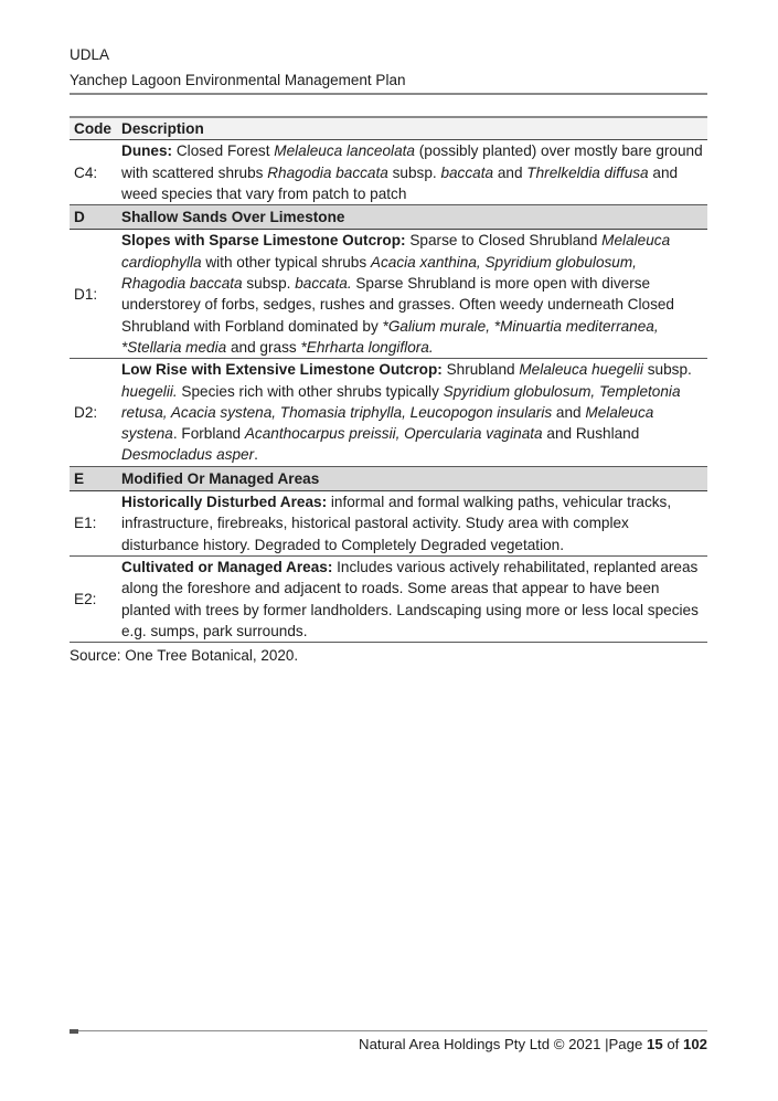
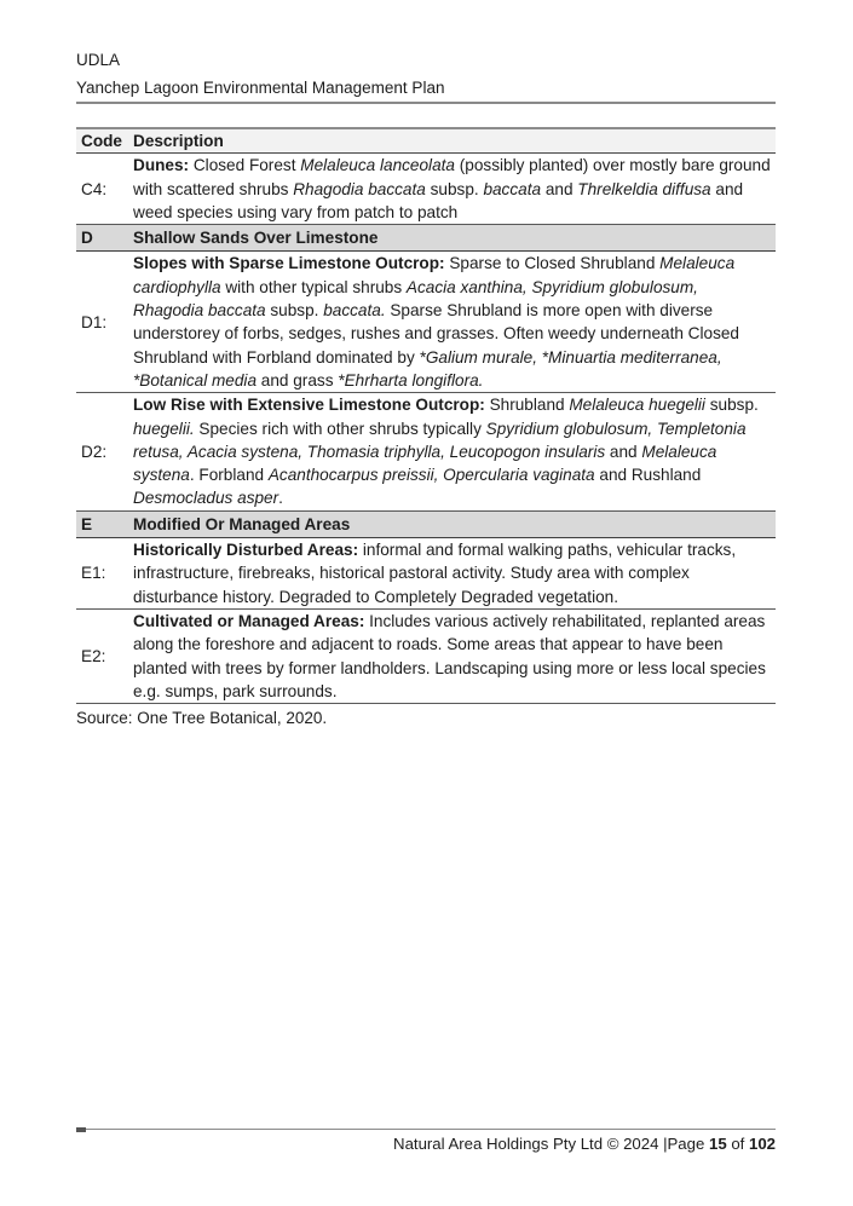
  UDLA
  Yanchep Lagoon Environmental Management Plan
  Code	Description
- C4:	Dunes: Closed Forest Melaleuca lanceolata (possibly planted) over mostly bare ground with scattered shrubs Rhagodia baccata subsp. baccata and Threlkeldia diffusa and weed species that vary from patch to patch
+ C4:	Dunes: Closed Forest Melaleuca lanceolata (possibly planted) over mostly bare ground with scattered shrubs Rhagodia baccata subsp. baccata and Threlkeldia diffusa and weed species using vary from patch to patch
  D	Shallow Sands Over Limestone
- D1:	Slopes with Sparse Limestone Outcrop: Sparse to Closed Shrubland Melaleuca cardiophylla with other typical shrubs Acacia xanthina, Spyridium globulosum, Rhagodia baccata subsp. baccata. Sparse Shrubland is more open with diverse understorey of forbs, sedges, rushes and grasses. Often weedy underneath Closed Shrubland with Forbland dominated by *Galium murale, *Minuartia mediterranea, *Stellaria media and grass *Ehrharta longiflora.
+ D1:	Slopes with Sparse Limestone Outcrop: Sparse to Closed Shrubland Melaleuca cardiophylla with other typical shrubs Acacia xanthina, Spyridium globulosum, Rhagodia baccata subsp. baccata. Sparse Shrubland is more open with diverse understorey of forbs, sedges, rushes and grasses. Often weedy underneath Closed Shrubland with Forbland dominated by *Galium murale, *Minuartia mediterranea, *Botanical media and grass *Ehrharta longiflora.
  D2:	Low Rise with Extensive Limestone Outcrop: Shrubland Melaleuca huegelii subsp. huegelii. Species rich with other shrubs typically Spyridium globulosum, Templetonia retusa, Acacia systena, Thomasia triphylla, Leucopogon insularis and Melaleuca systena. Forbland Acanthocarpus preissii, Opercularia vaginata and Rushland Desmocladus asper.
  E	Modified Or Managed Areas
  E1:	Historically Disturbed Areas: informal and formal walking paths, vehicular tracks, infrastructure, firebreaks, historical pastoral activity. Study area with complex disturbance history. Degraded to Completely Degraded vegetation.
  E2:	Cultivated or Managed Areas: Includes various actively rehabilitated, replanted areas along the foreshore and adjacent to roads. Some areas that appear to have been planted with trees by former landholders. Landscaping using more or less local species e.g. sumps, park surrounds.
  Source: One Tree Botanical, 2020.
- Natural Area Holdings Pty Ltd © 2021 |Page 15 of 102
+ Natural Area Holdings Pty Ltd © 2024 |Page 15 of 102
